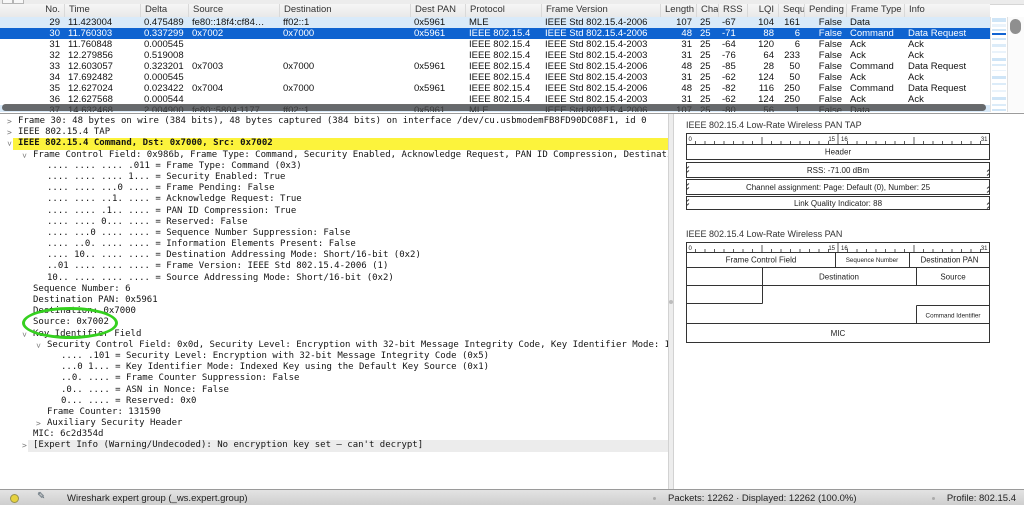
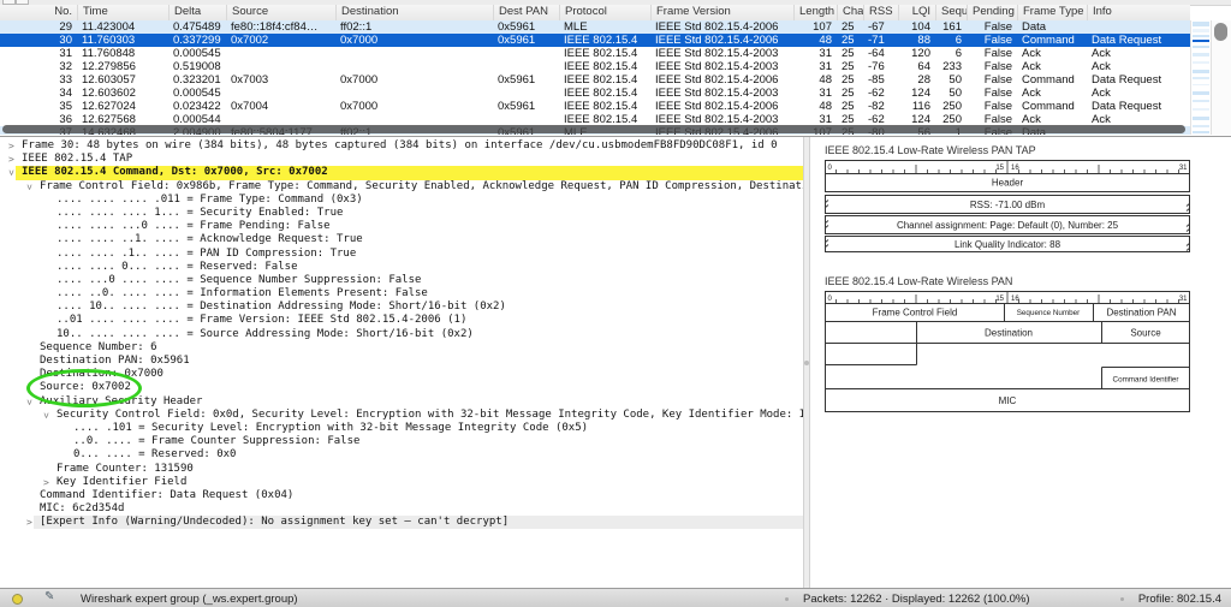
  No.
  Time
  Delta
  Source
  Destination
  Dest PAN
  Protocol
  Frame Version
  Length
  Cha
  RSS
  LQI
  Sequ
  Pending
  Frame Type
  Info
  29
  11.423004
  0.475489
  fe80::18f4:cf84…
  ff02::1
  0x5961
  MLE
  IEEE Std 802.15.4-2006
  107
  25
  -67
  104
  161
  False
  Data
  30
  11.760303
  0.337299
  0x7002
  0x7000
  0x5961
  IEEE 802.15.4
  IEEE Std 802.15.4-2006
  48
  25
  -71
  88
  6
  False
  Command
  Data Request
  31
  11.760848
  0.000545
  IEEE 802.15.4
  IEEE Std 802.15.4-2003
  31
  25
  -64
  120
  6
  False
  Ack
  Ack
  32
  12.279856
  0.519008
  IEEE 802.15.4
  IEEE Std 802.15.4-2003
  31
  25
  -76
  64
  233
  False
  Ack
  Ack
  33
  12.603057
  0.323201
  0x7003
  0x7000
  0x5961
  IEEE 802.15.4
  IEEE Std 802.15.4-2006
  48
  25
  -85
  28
  50
  False
  Command
  Data Request
  34
- 17.692482
+ 12.603602
  0.000545
  IEEE 802.15.4
  IEEE Std 802.15.4-2003
  31
  25
  -62
  124
  50
  False
  Ack
  Ack
  35
  12.627024
  0.023422
  0x7004
  0x7000
  0x5961
  IEEE 802.15.4
  IEEE Std 802.15.4-2006
  48
  25
  -82
  116
  250
  False
  Command
  Data Request
  36
  12.627568
  0.000544
  IEEE 802.15.4
  IEEE Std 802.15.4-2003
  31
  25
  -62
  124
  250
  False
  Ack
  Ack
  37
  14.632468
  2.004900
  fe80::5804:1177
  ff02::1
  0x5961
  MLE
  IEEE Std 802.15.4-2006
  107
  25
  -80
  56
  1
  False
  Data
  >
  Frame 30: 48 bytes on wire (384 bits), 48 bytes captured (384 bits) on interface /dev/cu.usbmodemFB8FD90DC08F1, id 0
  >
  IEEE 802.15.4 TAP
  IEEE 802.15.4 Command, Dst: 0x7000, Src: 0x7002
  Frame Control Field: 0x986b, Frame Type: Command, Security Enabled, Acknowledge Request, PAN ID Compression, Destinat
  .... .... .... .011 = Frame Type: Command (0x3)
  .... .... .... 1... = Security Enabled: True
  .... .... ...0 .... = Frame Pending: False
  .... .... ..1. .... = Acknowledge Request: True
  .... .... .1.. .... = PAN ID Compression: True
  .... .... 0... .... = Reserved: False
  .... ...0 .... .... = Sequence Number Suppression: False
  .... ..0. .... .... = Information Elements Present: False
  .... 10.. .... .... = Destination Addressing Mode: Short/16-bit (0x2)
  ..01 .... .... .... = Frame Version: IEEE Std 802.15.4-2006 (1)
  10.. .... .... .... = Source Addressing Mode: Short/16-bit (0x2)
  Sequence Number: 6
  Destination PAN: 0x5961
  Destination: 0x7000
  Source: 0x7002
- Key Identifier Field
+ Auxiliary Security Header
  Security Control Field: 0x0d, Security Level: Encryption with 32-bit Message Integrity Code, Key Identifier Mode: I
  .... .101 = Security Level: Encryption with 32-bit Message Integrity Code (0x5)
- ...0 1... = Key Identifier Mode: Indexed Key using the Default Key Source (0x1)
  ..0. .... = Frame Counter Suppression: False
- .0.. .... = ASN in Nonce: False
  0... .... = Reserved: 0x0
  Frame Counter: 131590
  >
- Auxiliary Security Header
+ Key Identifier Field
+ Command Identifier: Data Request (0x04)
  MIC: 6c2d354d
  >
- [Expert Info (Warning/Undecoded): No encryption key set – can't decrypt]
+ [Expert Info (Warning/Undecoded): No assignment key set – can't decrypt]
  IEEE 802.15.4 Low-Rate Wireless PAN TAP
  Header
  RSS: -71.00 dBm
  Channel assignment: Page: Default (0), Number: 25
  Link Quality Indicator: 88
  IEEE 802.15.4 Low-Rate Wireless PAN
  Frame Control Field
  Destination PAN
  Destination
  Source
  MIC
  ✎
  Wireshark expert group (_ws.expert.group)
  Packets: 12262 · Displayed: 12262 (100.0%)
  Profile: 802.15.4
